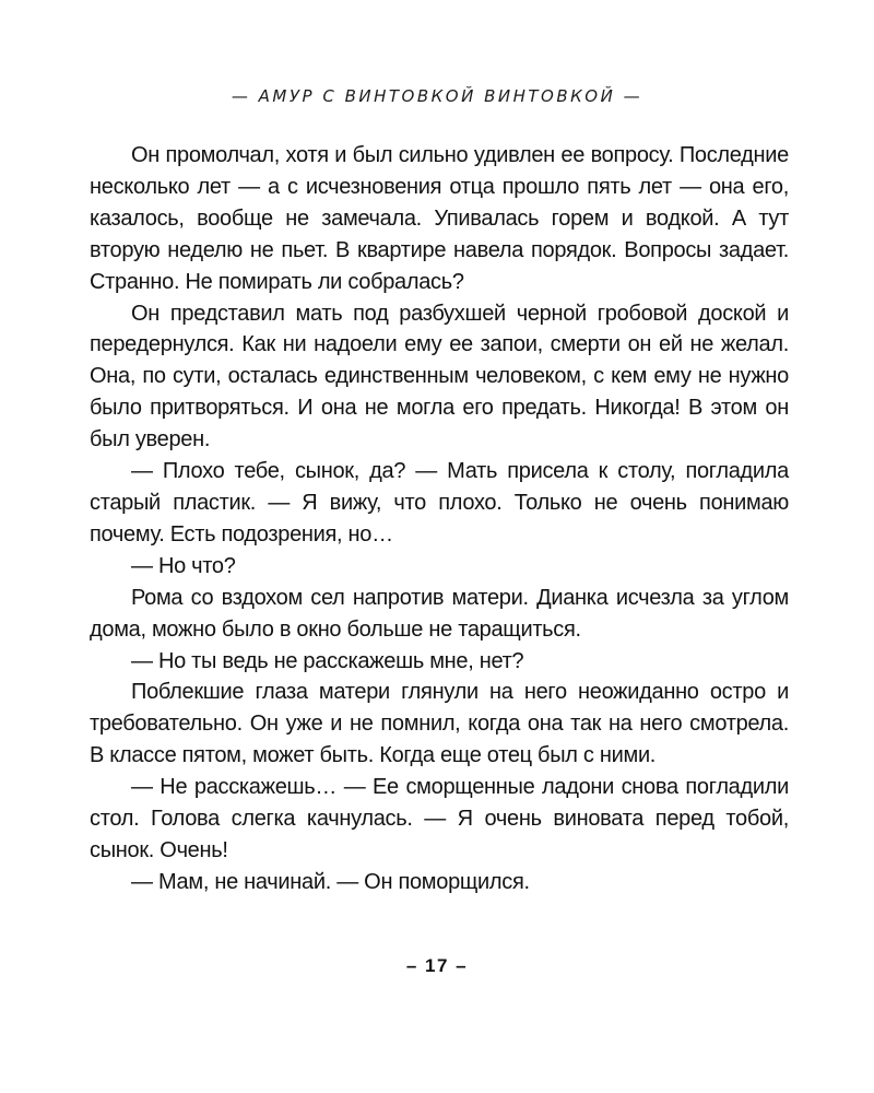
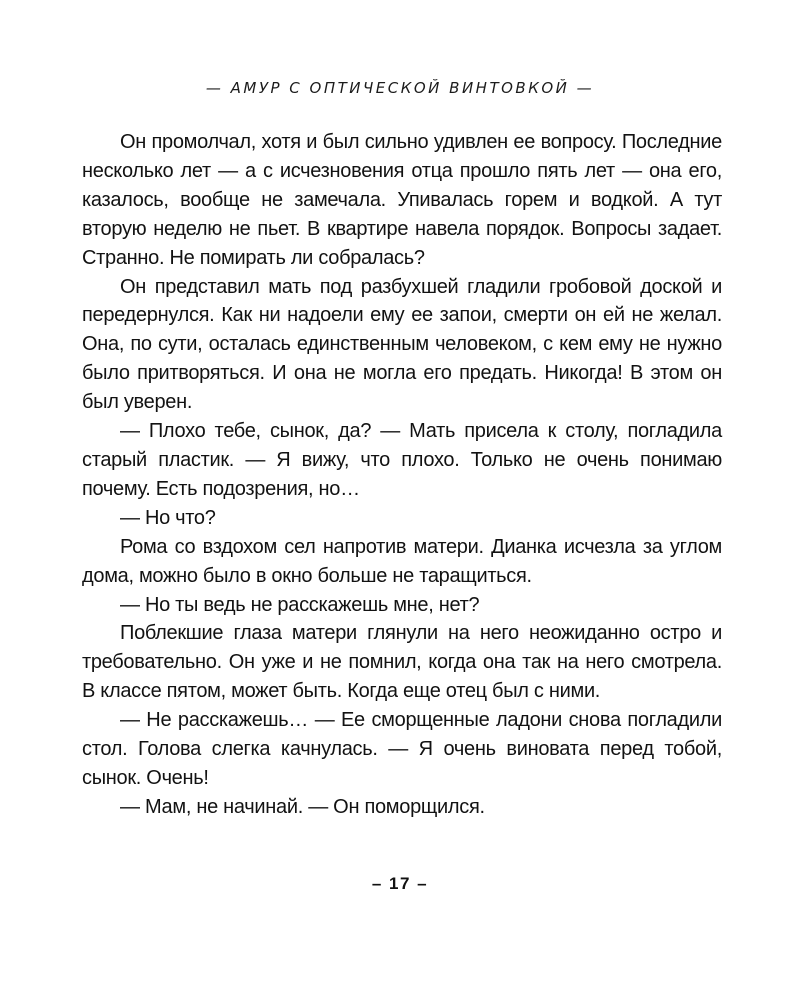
- — АМУР С ВИНТОВКОЙ ВИНТОВКОЙ —
+ — АМУР С ОПТИЧЕСКОЙ ВИНТОВКОЙ —
  Он промолчал, хотя и был сильно удивлен ее вопросу. Последние несколько лет — а с исчезновения отца прошло пять лет — она его, казалось, вообще не замечала. Упивалась горем и водкой. А тут вторую неделю не пьет. В квартире на­вела порядок. Вопросы задает. Странно. Не помирать ли со­бралась?
- Он представил мать под разбухшей черной гробовой до­ской и передернулся. Как ни надоели ему ее запои, смерти он ей не желал. Она, по сути, осталась единственным человеком, с кем ему не нужно было притворяться. И она не могла его предать. Никогда! В этом он был уверен.
+ Он представил мать под разбухшей гладили гробовой до­ской и передернулся. Как ни надоели ему ее запои, смерти он ей не желал. Она, по сути, осталась единственным человеком, с кем ему не нужно было притворяться. И она не могла его предать. Никогда! В этом он был уверен.
  — Плохо тебе, сынок, да? — Мать присела к столу, погла­дила старый пластик. — Я вижу, что плохо. Только не очень понимаю почему. Есть подозрения, но…
  — Но что?
  Рома со вздохом сел напротив матери. Дианка исчезла за углом дома, можно было в окно больше не таращиться.
  — Но ты ведь не расскажешь мне, нет?
  Поблекшие глаза матери глянули на него неожиданно остро и требовательно. Он уже и не помнил, когда она так на него смотрела. В классе пятом, может быть. Когда еще отец был с ними.
  — Не расскажешь… — Ее сморщенные ладони снова по­гладили стол. Голова слегка качнулась. — Я очень виновата перед тобой, сынок. Очень!
  — Мам, не начинай. — Он поморщился.
  – 17 –
